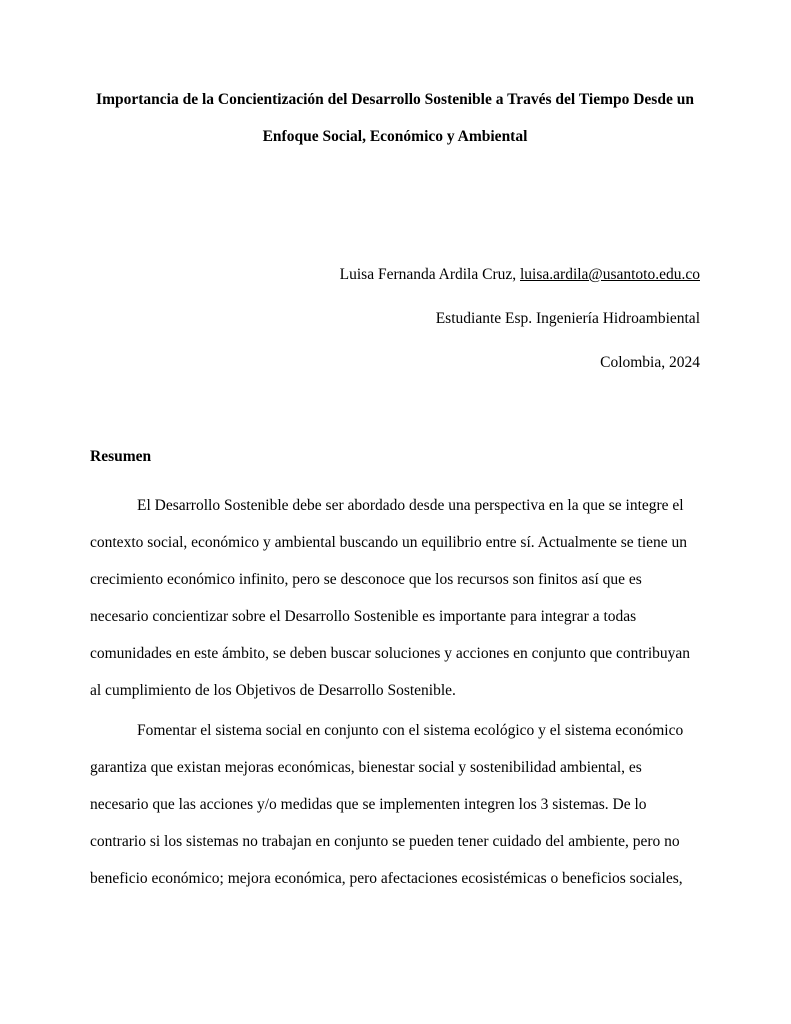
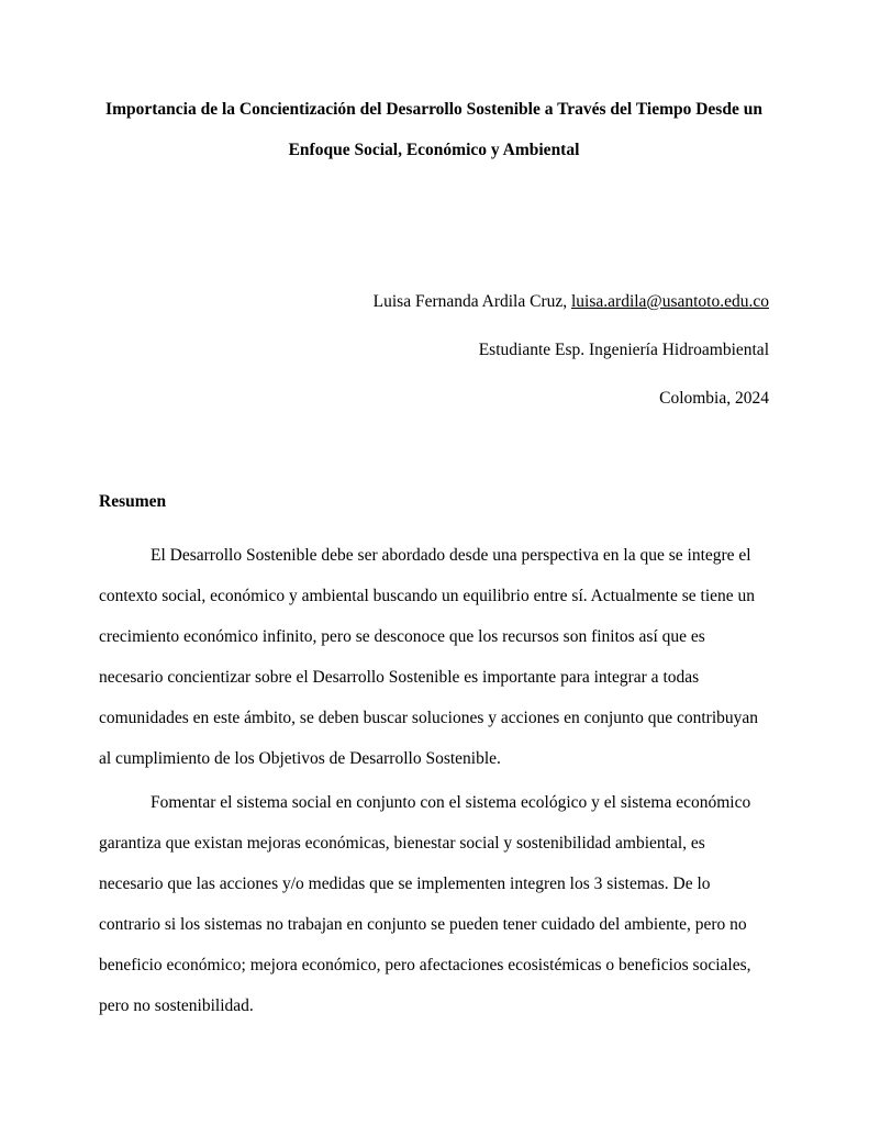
  Importancia de la Concientización del Desarrollo Sostenible a Través del Tiempo Desde un
  Enfoque Social, Económico y Ambiental
  Luisa Fernanda Ardila Cruz, luisa.ardila@usantoto.edu.co
  Estudiante Esp. Ingeniería Hidroambiental
  Colombia, 2024
  Resumen
  El Desarrollo Sostenible debe ser abordado desde una perspectiva en la que se integre el
  contexto social, económico y ambiental buscando un equilibrio entre sí. Actualmente se tiene un
  crecimiento económico infinito, pero se desconoce que los recursos son finitos así que es
  necesario concientizar sobre el Desarrollo Sostenible es importante para integrar a todas
  comunidades en este ámbito, se deben buscar soluciones y acciones en conjunto que contribuyan
  al cumplimiento de los Objetivos de Desarrollo Sostenible.
  Fomentar el sistema social en conjunto con el sistema ecológico y el sistema económico
  garantiza que existan mejoras económicas, bienestar social y sostenibilidad ambiental, es
  necesario que las acciones y/o medidas que se implementen integren los 3 sistemas. De lo
  contrario si los sistemas no trabajan en conjunto se pueden tener cuidado del ambiente, pero no
- beneficio económico; mejora económica, pero afectaciones ecosistémicas o beneficios sociales,
+ beneficio económico; mejora económico, pero afectaciones ecosistémicas o beneficios sociales,
+ pero no sostenibilidad.
